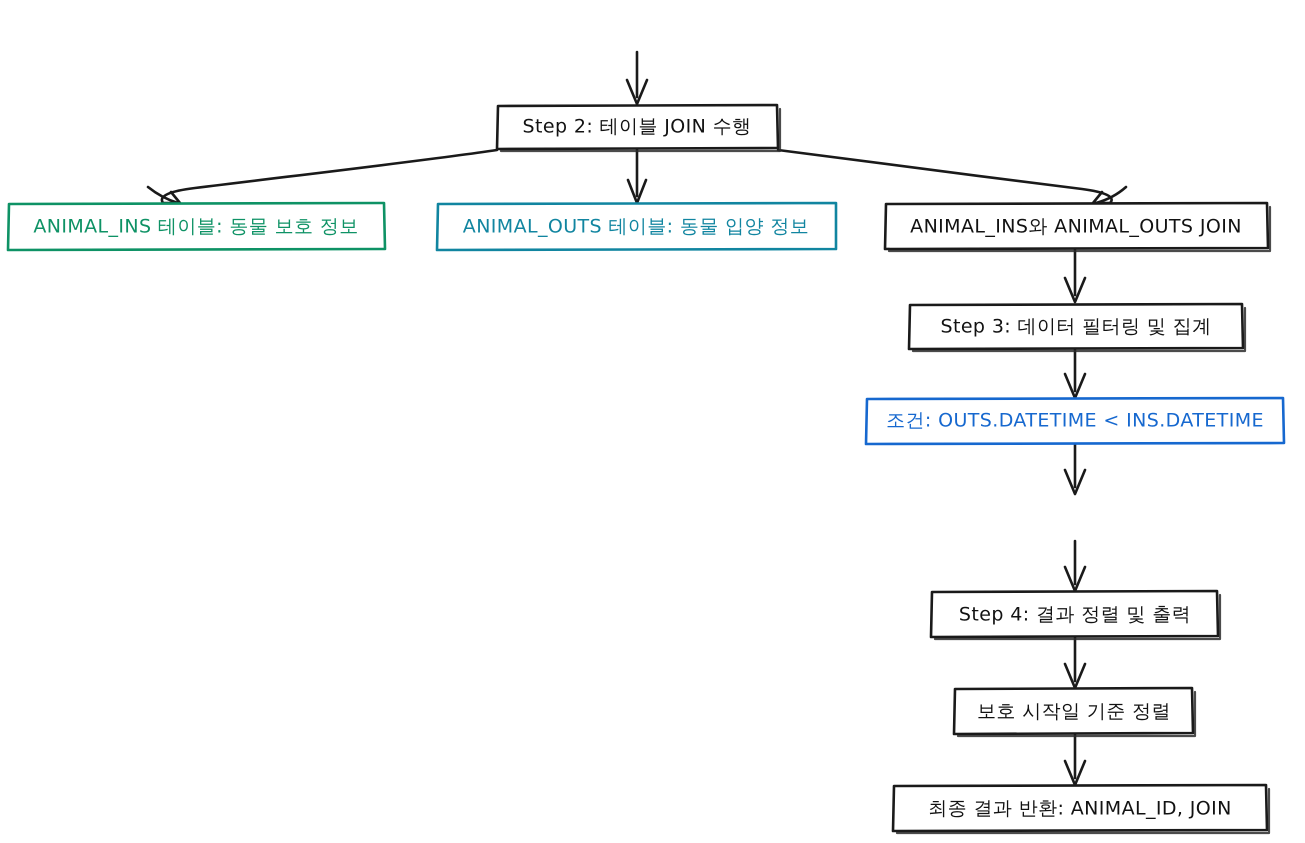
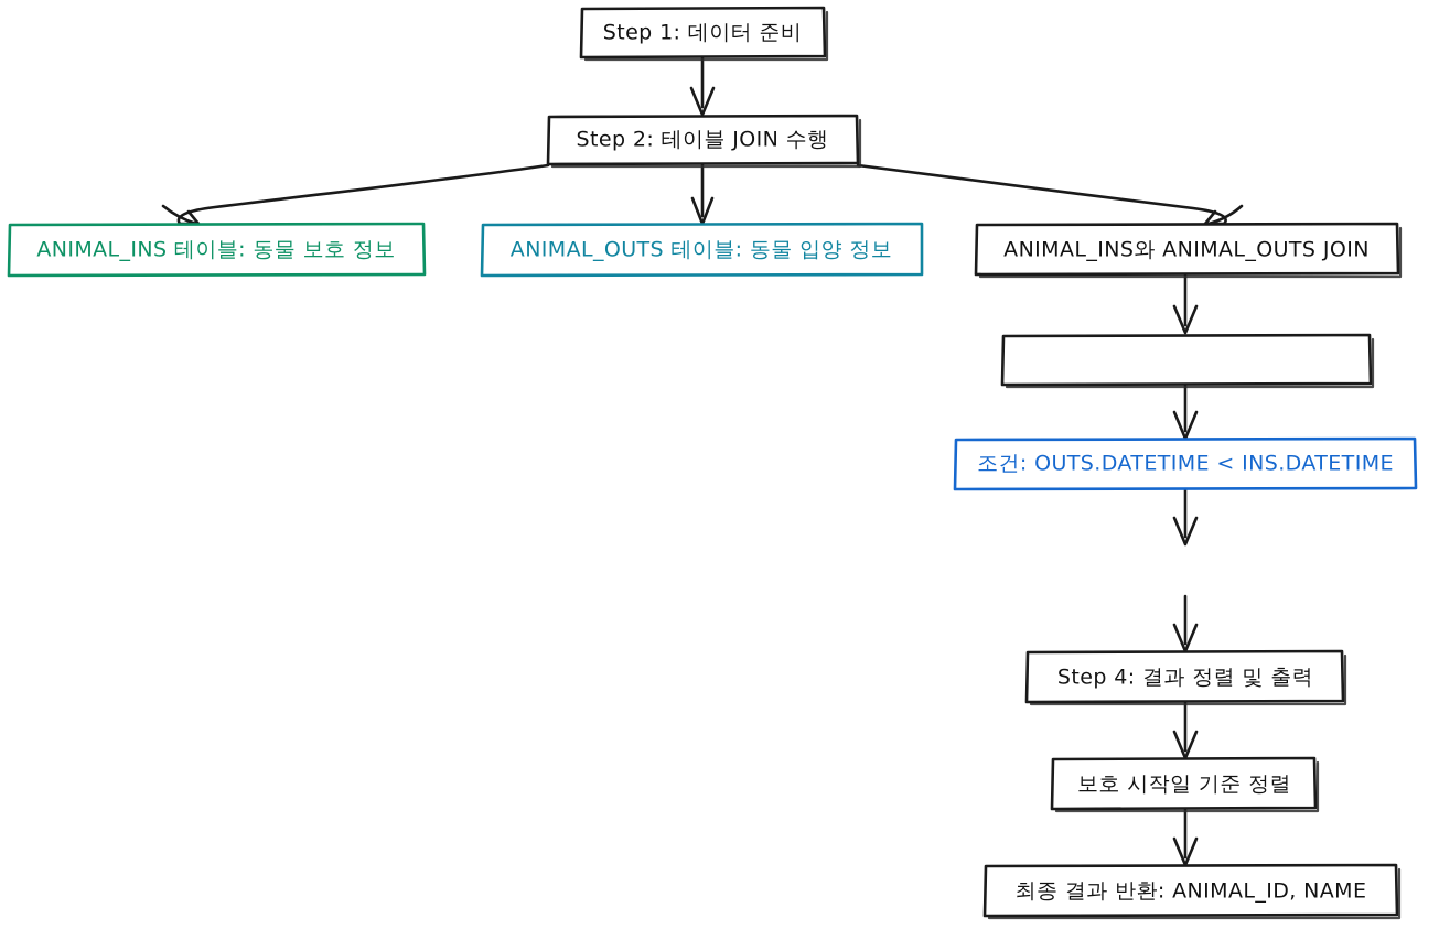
+ Step 1: 데이터 준비
  Step 2: 테이블 JOIN 수행
  ANIMAL_INS 테이블: 동물 보호 정보
  ANIMAL_OUTS 테이블: 동물 입양 정보
  ANIMAL_INS와 ANIMAL_OUTS JOIN
- Step 3: 데이터 필터링 및 집계
  조건: OUTS.DATETIME < INS.DATETIME
  Step 4: 결과 정렬 및 출력
  보호 시작일 기준 정렬
- 최종 결과 반환: ANIMAL_ID, JOIN
+ 최종 결과 반환: ANIMAL_ID, NAME
